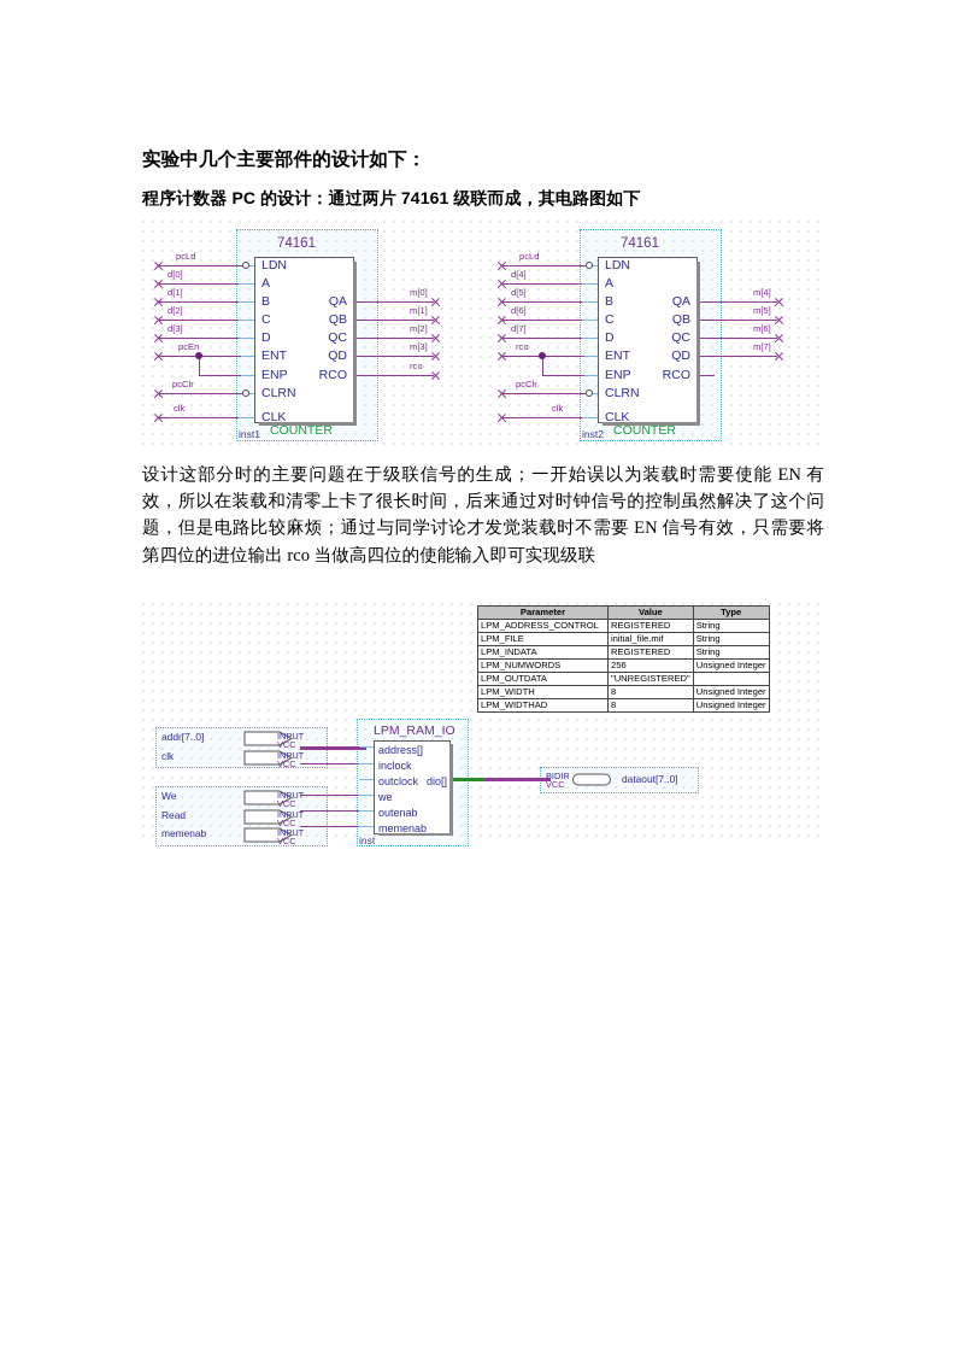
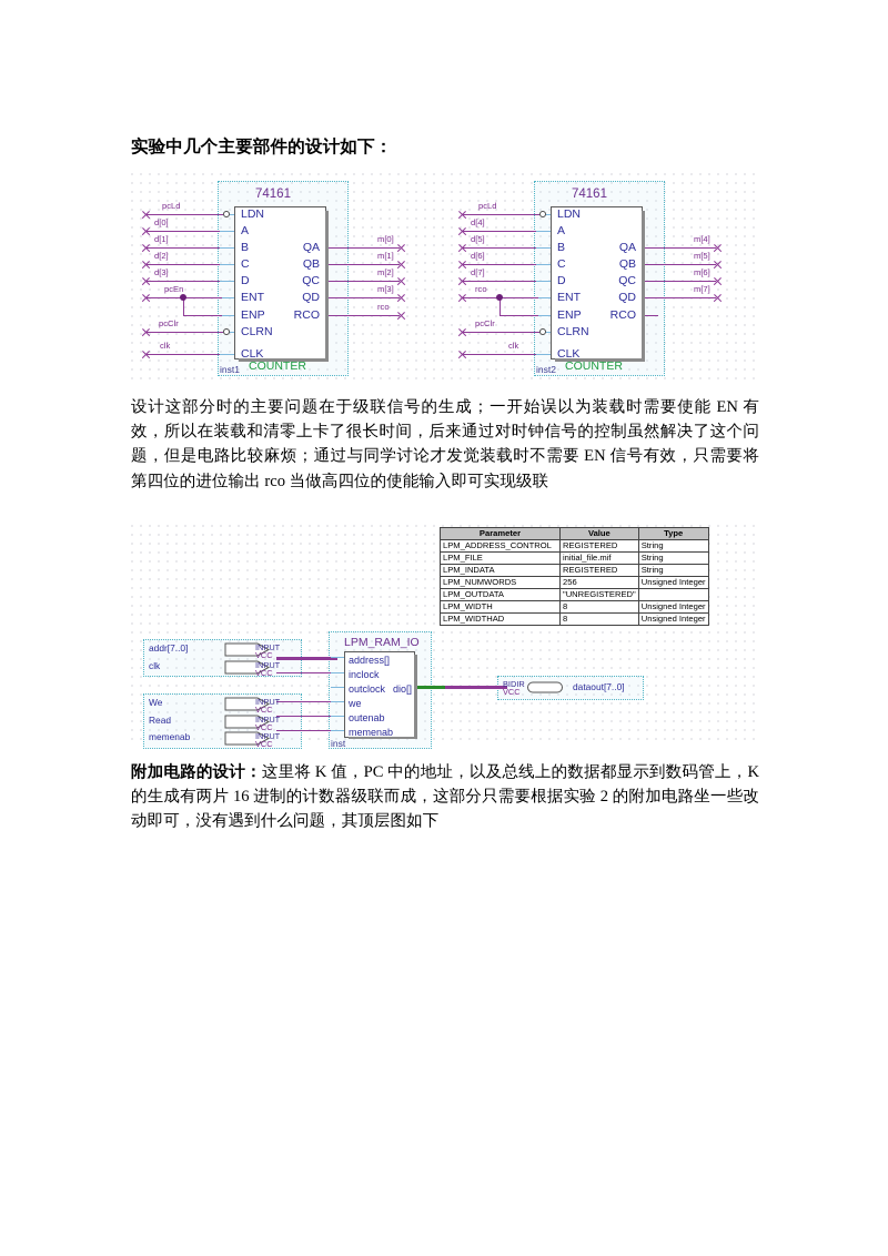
  实验中几个主要部件的设计如下：
- 程序计数器 PC 的设计：通过两片 74161 级联而成，其电路图如下
  74161
  pcLd
  d[0]
  d[1]
  d[2]
  d[3]
  pcEn
  pcClr
  clk
  LDN
  A
  B
  C
  D
  ENT
  ENP
  CLRN
  CLK
  QA
  QB
  QC
  QD
  RCO
  m[0]
  m[1]
  m[2]
  m[3]
  rco
  COUNTER
  inst1
  74161
  pcLd
  d[4]
  d[5]
  d[6]
  d[7]
  rco
  pcClr
  clk
  LDN
  A
  B
  C
  D
  ENT
  ENP
  CLRN
  CLK
  QA
  QB
  QC
  QD
  RCO
  m[4]
  m[5]
  m[6]
  m[7]
  COUNTER
  inst2
  设计这部分时的主要问题在于级联信号的生成；一开始误以为装载时需要使能 EN 有效，所以在装载和清零上卡了很长时间，后来通过对时钟信号的控制虽然解决了这个问题，但是电路比较麻烦；通过与同学讨论才发觉装载时不需要 EN 信号有效，只需要将第四位的进位输出 rco 当做高四位的使能输入即可实现级联
  Parameter	Value	Type
  LPM_ADDRESS_CONTROL	REGISTERED	String
  LPM_FILE	initial_file.mif	String
  LPM_INDATA	REGISTERED	String
  LPM_NUMWORDS	256	Unsigned Integer
  LPM_OUTDATA	"UNREGISTERED"
  LPM_WIDTH	8	Unsigned Integer
  LPM_WIDTHAD	8	Unsigned Integer
  LPM_RAM_IO
  address[]
  inclock
  outclock
  we
  outenab
  memenab
  dio[]
  inst
  addr[7..0]
  INPUT
  VCC
  clk
  INPUT
  VCC
  We
  INPUT
  VCC
  Read
  INPUT
  VCC
  memenab
  INPUT
  VCC
  BIDIR
  VCC
  dataout[7..0]
+ 附加电路的设计：这里将 K 值，PC 中的地址，以及总线上的数据都显示到数码管上，K 的生成有两片 16 进制的计数器级联而成，这部分只需要根据实验 2 的附加电路坐一些改动即可，没有遇到什么问题，其顶层图如下
